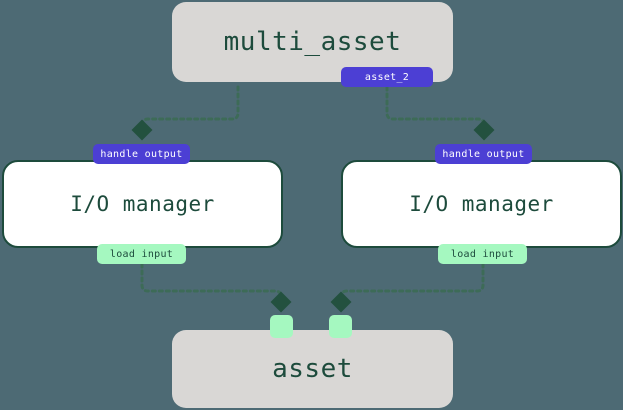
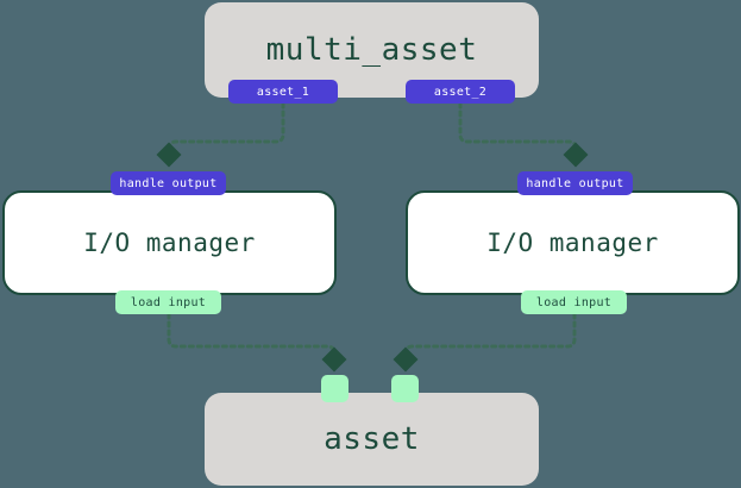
  multi_asset
  I/O manager
  I/O manager
  asset
+ asset_1
  asset_2
  handle output
  handle output
  load input
  load input
